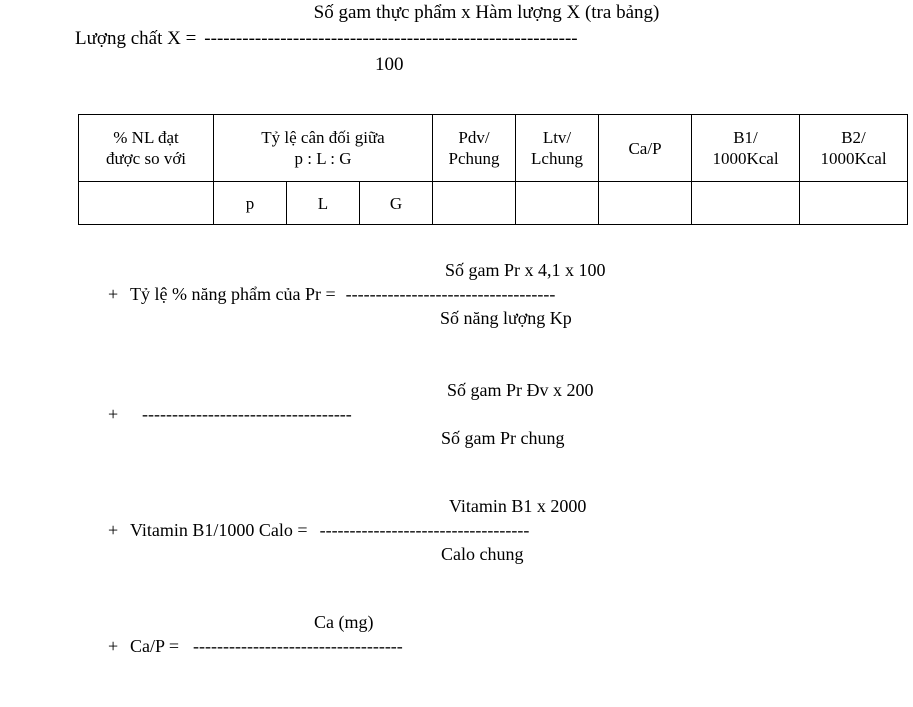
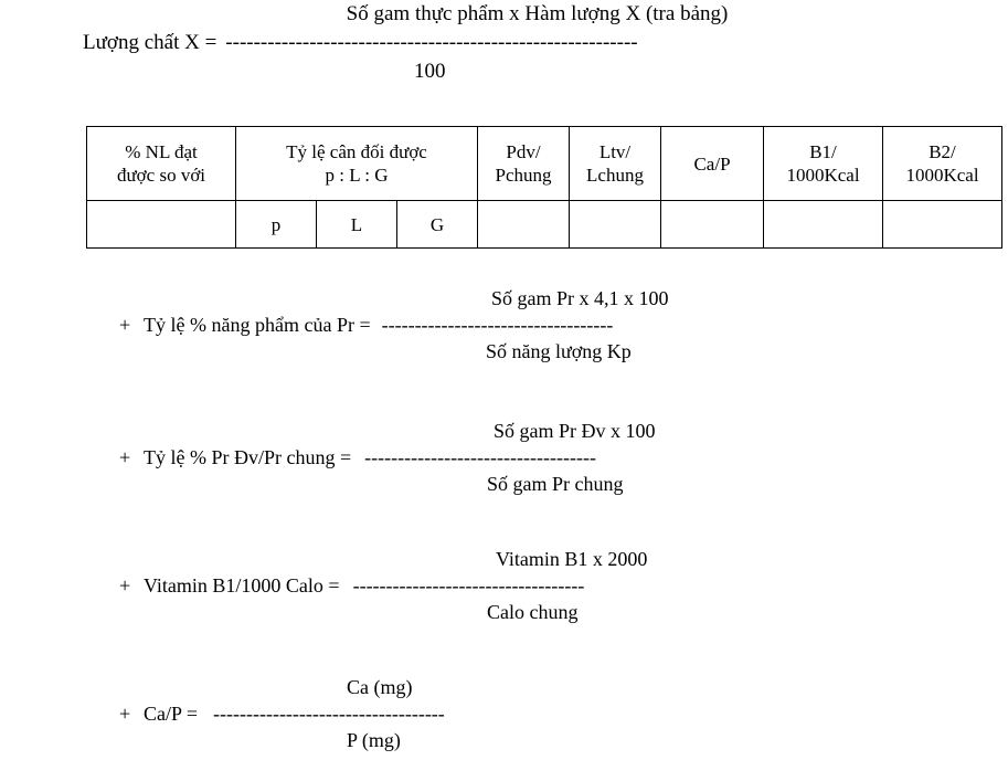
  Số gam thực phẩm x Hàm lượng X (tra bảng)
  Lượng chất X =
  -----------------------------------------------------------
  100
- % NL đạt được so với	Tỷ lệ cân đối giữa p : L : G	Pdv/ Pchung	Ltv/ Lchung	Ca/P	B1/ 1000Kcal	B2/ 1000Kcal
+ % NL đạt được so với	Tỷ lệ cân đối được p : L : G	Pdv/ Pchung	Ltv/ Lchung	Ca/P	B1/ 1000Kcal	B2/ 1000Kcal
  	p	L	G
  Số gam Pr x 4,1 x 100
  +
  Tỷ lệ % năng phẩm của Pr =
  -----------------------------------
  Số năng lượng Kp
- Số gam Pr Đv x 200
+ Số gam Pr Đv x 100
  +
+ Tỷ lệ % Pr Đv/Pr chung =
  -----------------------------------
  Số gam Pr chung
  Vitamin B1 x 2000
  +
  Vitamin B1/1000 Calo =
  -----------------------------------
  Calo chung
  Ca (mg)
  +
  Ca/P =
  -----------------------------------
+ P (mg)
